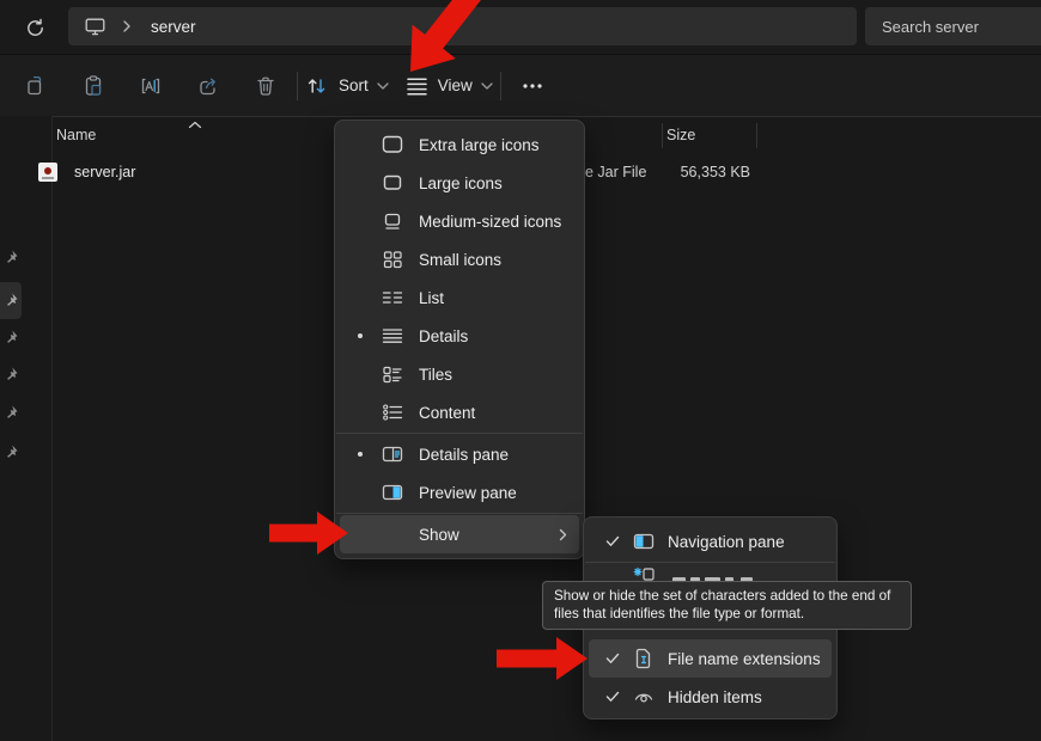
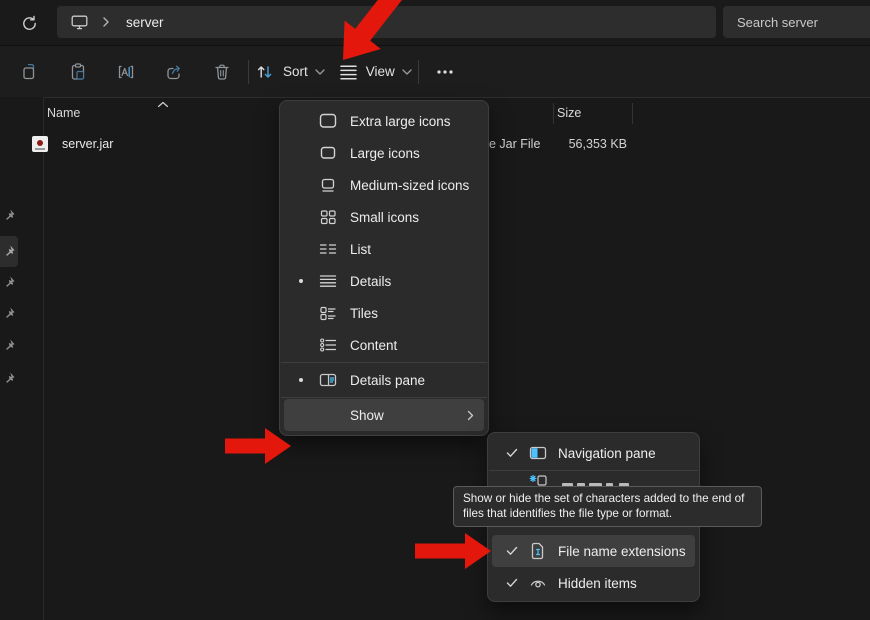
  server
  Search server
  Sort
  View
  Name
  Size
  server.jar
  e Jar File
  56,353 KB
  Extra large icons
  Large icons
  Medium-sized icons
  Small icons
  List
  Details
  Tiles
  Content
  Details pane
- Preview pane
  Show
  Navigation pane
  File name extensions
  Hidden items
  Show or hide the set of characters added to the end of files that identifies the file type or format.
